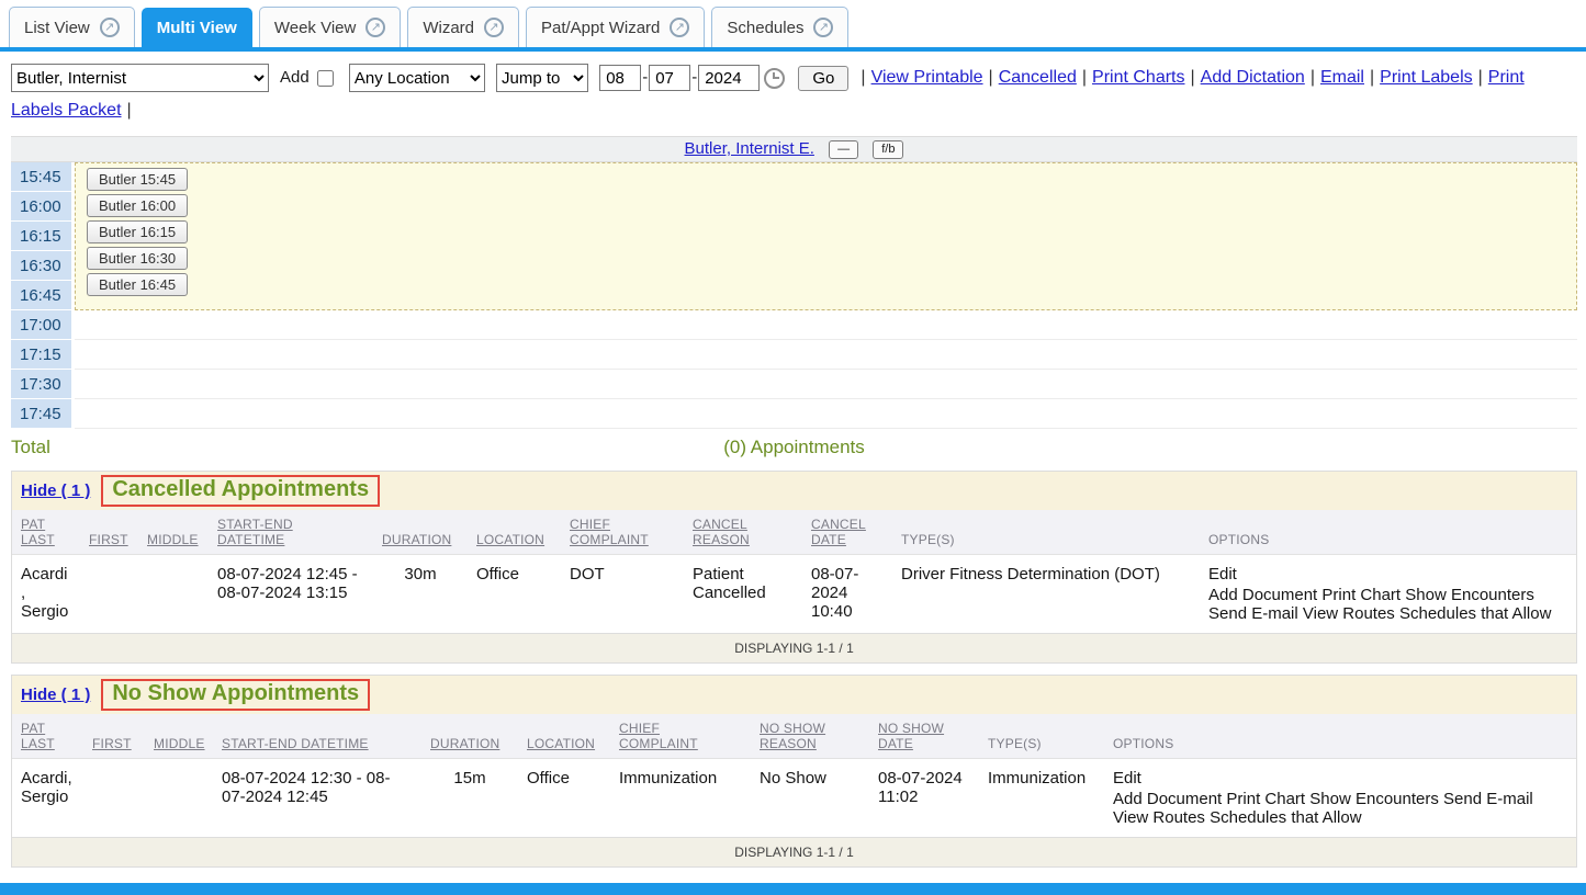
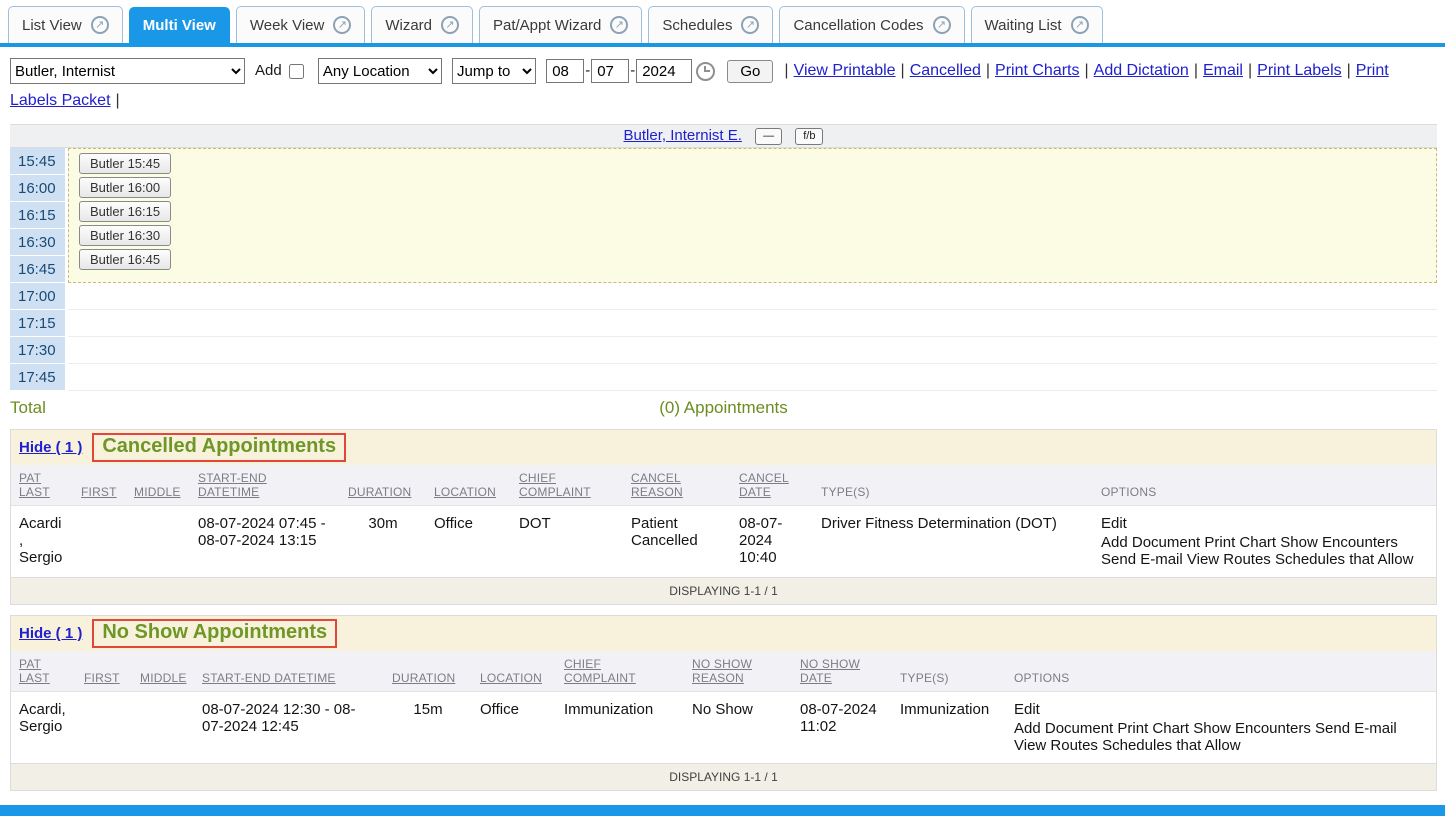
  List View
  Multi View
  Week View
  Wizard
  Pat/Appt Wizard
  Schedules
+ Cancellation Codes
+ Waiting List
  Butler, Internist Add Any Location Jump to 08 07 2024 Go View Printable Cancelled Print Charts Add Dictation Email Print Labels Print Labels Packet
  Butler, Internist E. — f/b
  15:45
  16:00
  16:15
  16:30
  16:45
  17:00
  17:15
  17:30
  17:45
  Butler 15:45
  Butler 16:00
  Butler 16:15
  Butler 16:30
  Butler 16:45
  Total
  (0) Appointments
  Hide ( 1 )
  Cancelled Appointments
  PAT LAST	FIRST	MIDDLE	START-END DATETIME	DURATION	LOCATION	CHIEF COMPLAINT	CANCEL REASON	CANCEL DATE	TYPE(S)	OPTIONS
- Acardi, Sergio			08-07-2024 12:45 - 08-07-2024 13:15	30m	Office	DOT	Patient Cancelled	08-07-2024 10:40	Driver Fitness Determination (DOT)	Edit Add Document Print Chart Show Encounters Send E-mail View Routes Schedules that Allow
+ Acardi, Sergio			08-07-2024 07:45 - 08-07-2024 13:15	30m	Office	DOT	Patient Cancelled	08-07-2024 10:40	Driver Fitness Determination (DOT)	Edit Add Document Print Chart Show Encounters Send E-mail View Routes Schedules that Allow
  DISPLAYING 1-1 / 1
  Hide ( 1 )
  No Show Appointments
  PAT LAST	FIRST	MIDDLE	START-END DATETIME	DURATION	LOCATION	CHIEF COMPLAINT	NO SHOW REASON	NO SHOW DATE	TYPE(S)	OPTIONS
  Acardi, Sergio			08-07-2024 12:30 - 08-07-2024 12:45	15m	Office	Immunization	No Show	08-07-2024 11:02	Immunization	Edit Add Document Print Chart Show Encounters Send E-mail View Routes Schedules that Allow
  DISPLAYING 1-1 / 1
